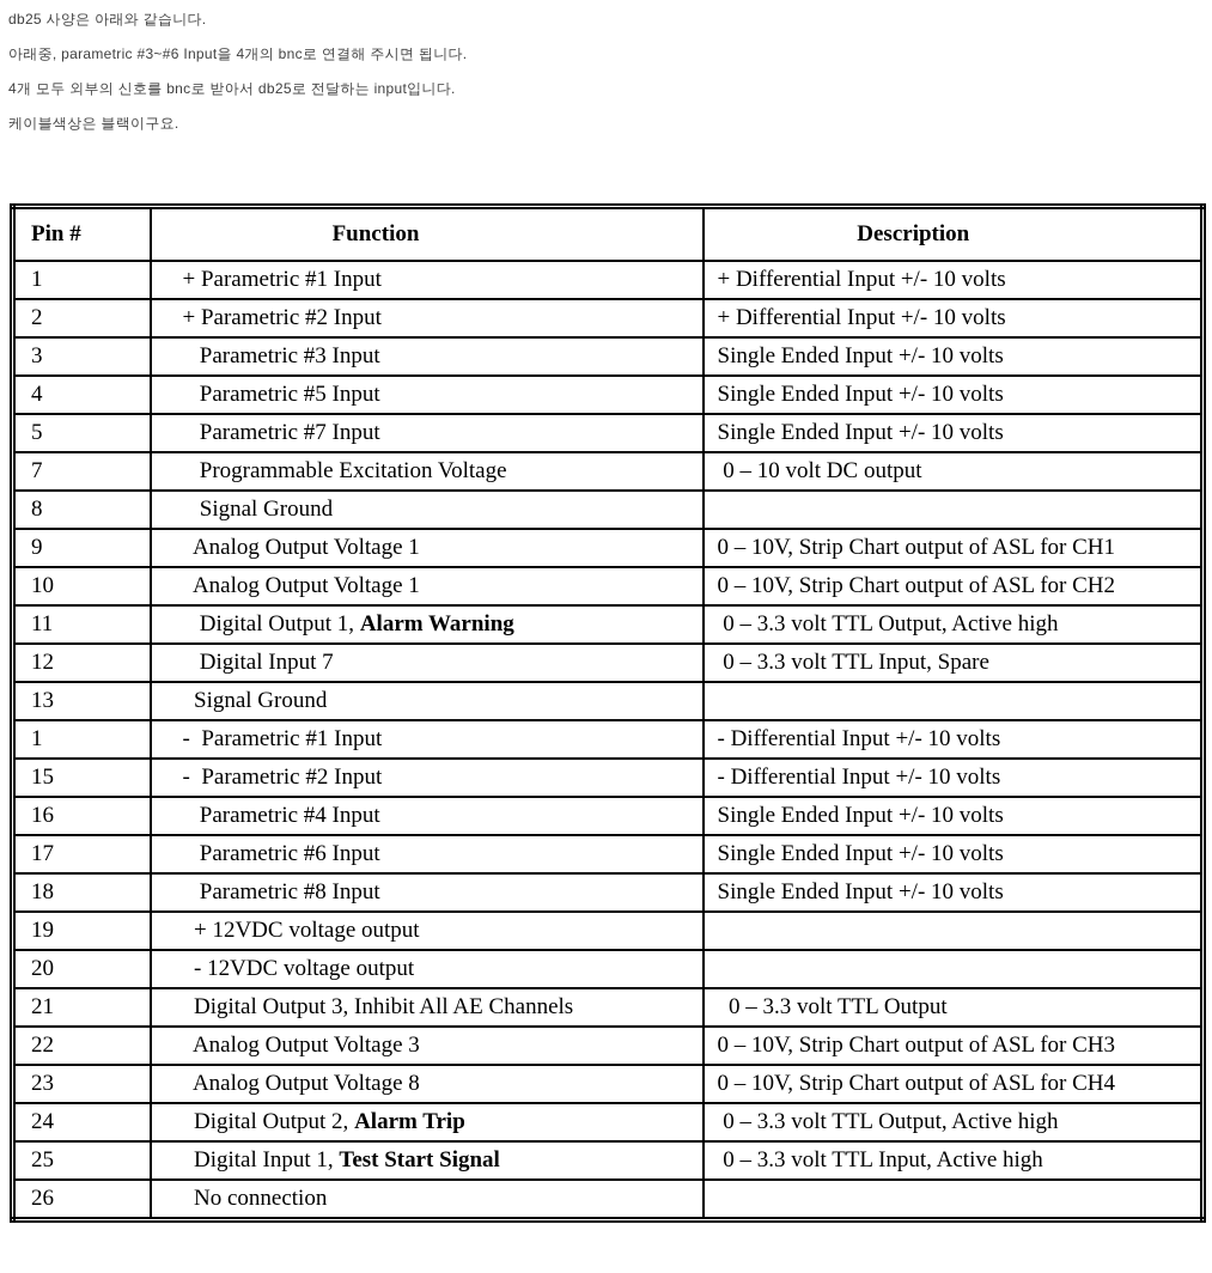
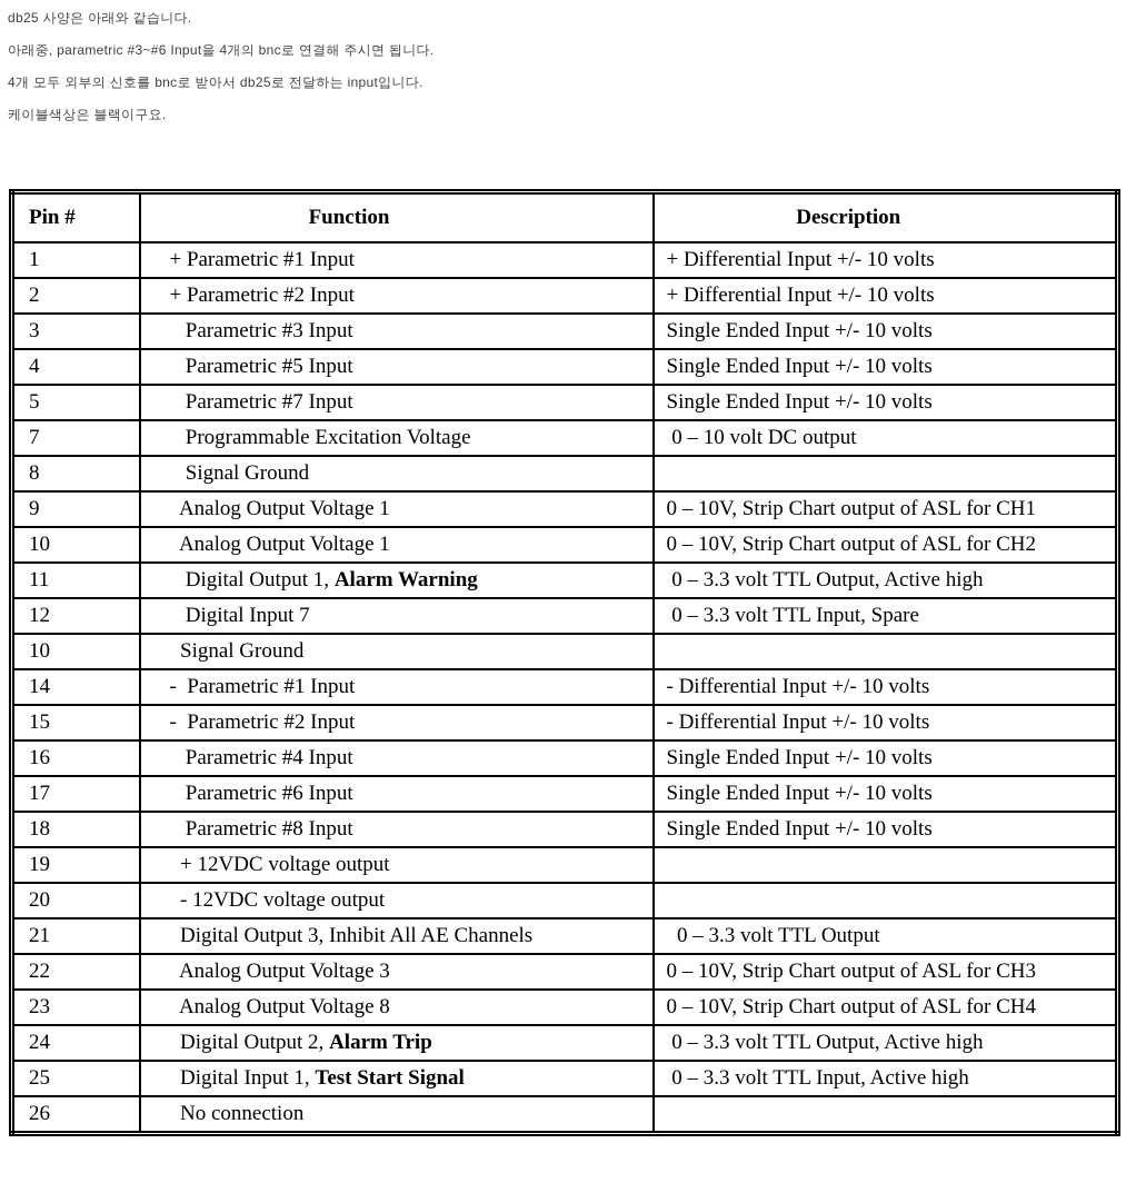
  db25 사양은 아래와 같습니다.
  아래중, parametric #3~#6 Input을 4개의 bnc로 연결해 주시면 됩니다.
  4개 모두 외부의 신호를 bnc로 받아서 db25로 전달하는 input입니다.
  케이블색상은 블랙이구요.
  Pin #	Function	Description
  1	+ Parametric #1 Input	+ Differential Input +/- 10 volts
  2	+ Parametric #2 Input	+ Differential Input +/- 10 volts
  3	Parametric #3 Input	Single Ended Input +/- 10 volts
  4	Parametric #5 Input	Single Ended Input +/- 10 volts
  5	Parametric #7 Input	Single Ended Input +/- 10 volts
  7	Programmable Excitation Voltage	0 – 10 volt DC output
  8	Signal Ground
  9	Analog Output Voltage 1	0 – 10V, Strip Chart output of ASL for CH1
  10	Analog Output Voltage 1	0 – 10V, Strip Chart output of ASL for CH2
  11	Digital Output 1, Alarm Warning	0 – 3.3 volt TTL Output, Active high
  12	Digital Input 7	0 – 3.3 volt TTL Input, Spare
- 13	Signal Ground
+ 10	Signal Ground
- 1	- Parametric #1 Input	- Differential Input +/- 10 volts
+ 14	- Parametric #1 Input	- Differential Input +/- 10 volts
  15	- Parametric #2 Input	- Differential Input +/- 10 volts
  16	Parametric #4 Input	Single Ended Input +/- 10 volts
  17	Parametric #6 Input	Single Ended Input +/- 10 volts
  18	Parametric #8 Input	Single Ended Input +/- 10 volts
  19	+ 12VDC voltage output
  20	- 12VDC voltage output
  21	Digital Output 3, Inhibit All AE Channels	0 – 3.3 volt TTL Output
  22	Analog Output Voltage 3	0 – 10V, Strip Chart output of ASL for CH3
  23	Analog Output Voltage 8	0 – 10V, Strip Chart output of ASL for CH4
  24	Digital Output 2, Alarm Trip	0 – 3.3 volt TTL Output, Active high
  25	Digital Input 1, Test Start Signal	0 – 3.3 volt TTL Input, Active high
  26	No connection
